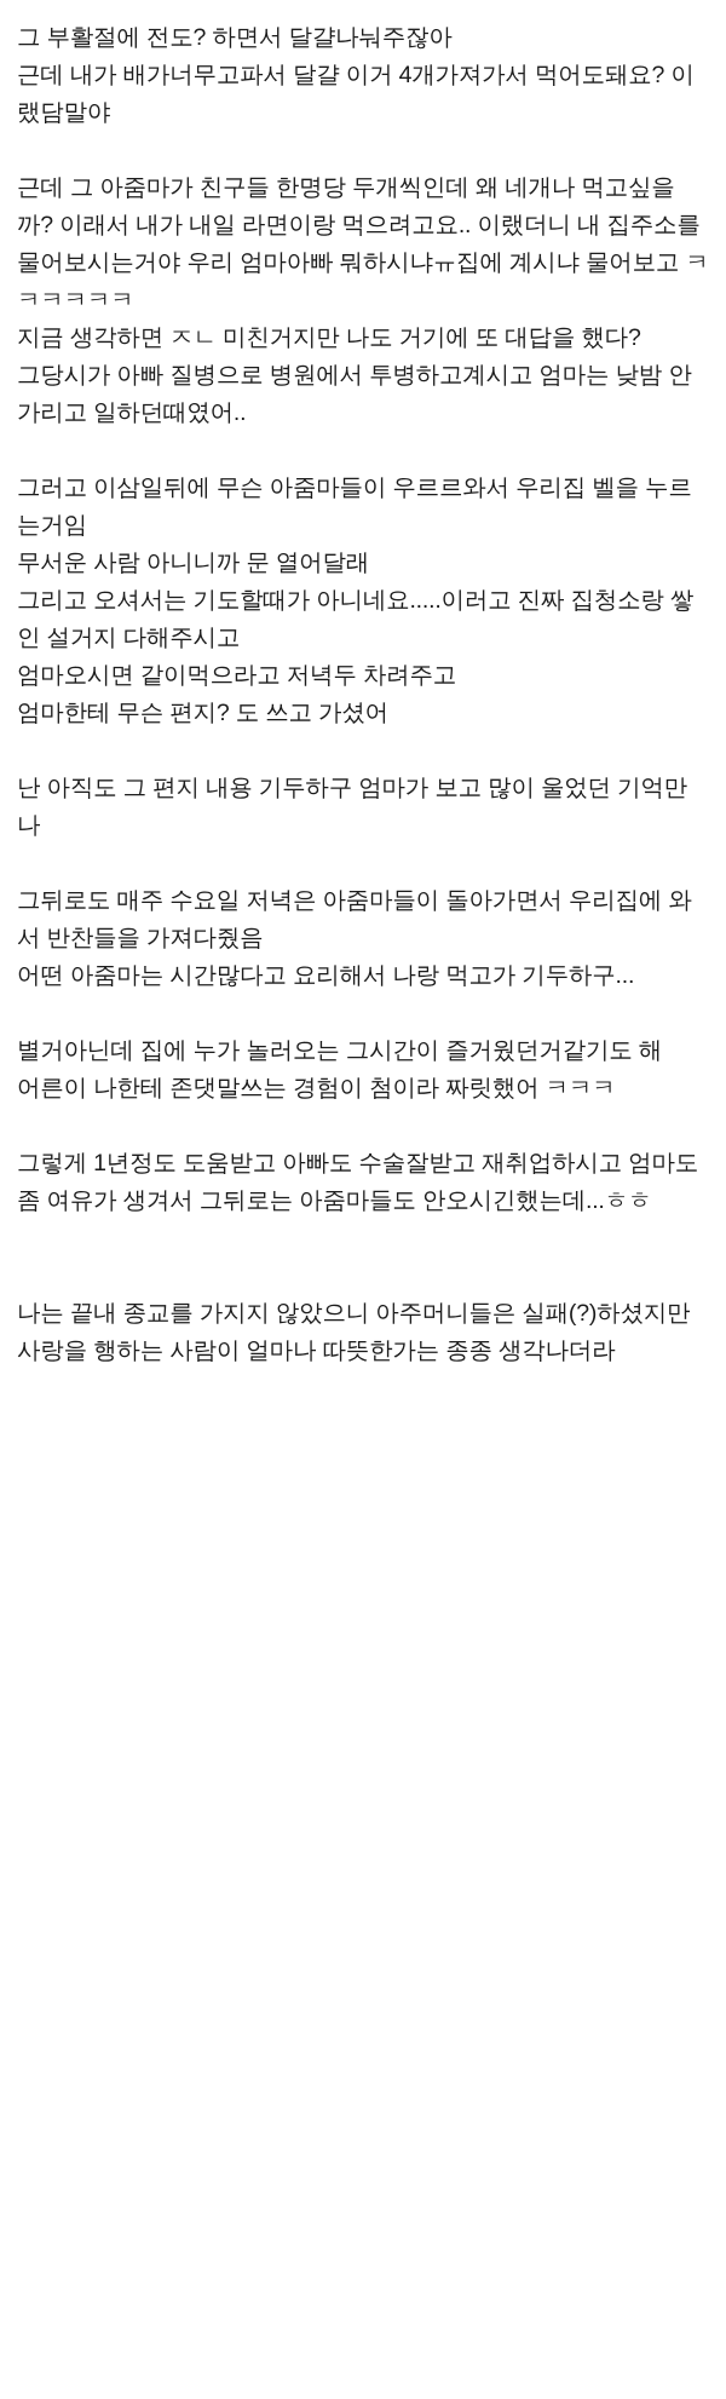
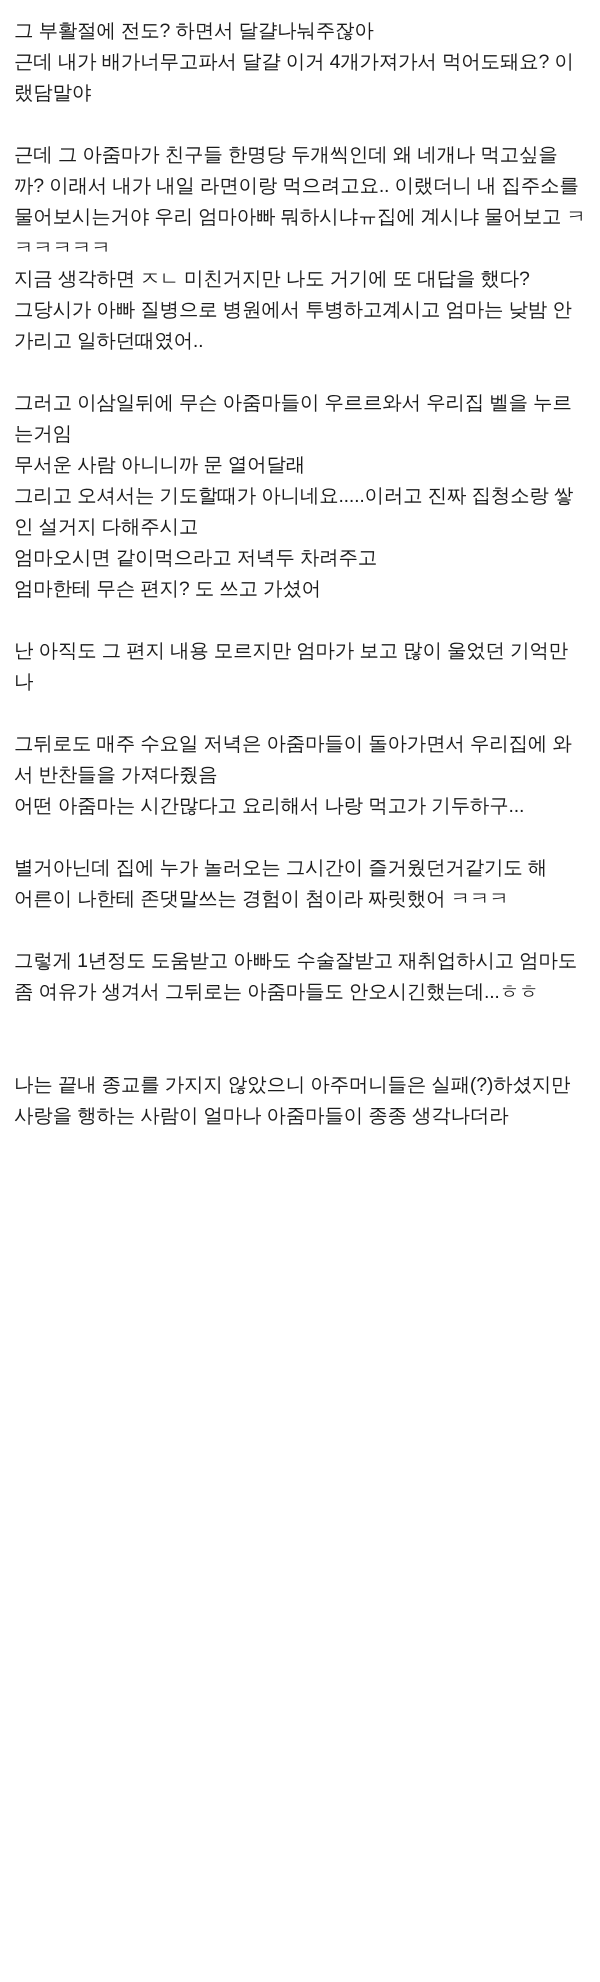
  그 부활절에 전도? 하면서 달걀나눠주잖아
  근데 내가 배가너무고파서 달걀 이거 4개가져가서 먹어도돼요? 이랬담말야
  근데 그 아줌마가 친구들 한명당 두개씩인데 왜 네개나 먹고싶을까? 이래서 내가 내일 라면이랑 먹으려고요.. 이랬더니 내 집주소를 물어보시는거야 우리 엄마아빠 뭐하시냐ㅠ집에 계시냐 물어보고 ㅋㅋㅋㅋㅋㅋ
  지금 생각하면 ㅈㄴ 미친거지만 나도 거기에 또 대답을 했다?
  그당시가 아빠 질병으로 병원에서 투병하고계시고 엄마는 낮밤 안가리고 일하던때였어..
  그러고 이삼일뒤에 무슨 아줌마들이 우르르와서 우리집 벨을 누르는거임
  무서운 사람 아니니까 문 열어달래
  그리고 오셔서는 기도할때가 아니네요.....이러고 진짜 집청소랑 쌓인 설거지 다해주시고
  엄마오시면 같이먹으라고 저녁두 차려주고
  엄마한테 무슨 편지? 도 쓰고 가셨어
- 난 아직도 그 편지 내용 기두하구 엄마가 보고 많이 울었던 기억만 나
+ 난 아직도 그 편지 내용 모르지만 엄마가 보고 많이 울었던 기억만 나
  그뒤로도 매주 수요일 저녁은 아줌마들이 돌아가면서 우리집에 와서 반찬들을 가져다줬음
  어떤 아줌마는 시간많다고 요리해서 나랑 먹고가 기두하구...
  별거아닌데 집에 누가 놀러오는 그시간이 즐거웠던거같기도 해
  어른이 나한테 존댓말쓰는 경험이 첨이라 짜릿했어 ㅋㅋㅋ
  그렇게 1년정도 도움받고 아빠도 수술잘받고 재취업하시고 엄마도 좀 여유가 생겨서 그뒤로는 아줌마들도 안오시긴했는데...ㅎㅎ
- 나는 끝내 종교를 가지지 않았으니 아주머니들은 실패(?)하셨지만 사랑을 행하는 사람이 얼마나 따뜻한가는 종종 생각나더라
+ 나는 끝내 종교를 가지지 않았으니 아주머니들은 실패(?)하셨지만 사랑을 행하는 사람이 얼마나 아줌마들이 종종 생각나더라
